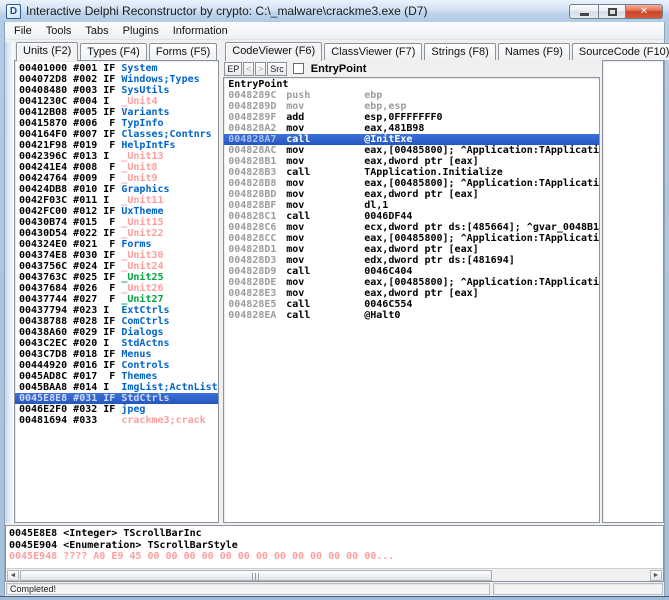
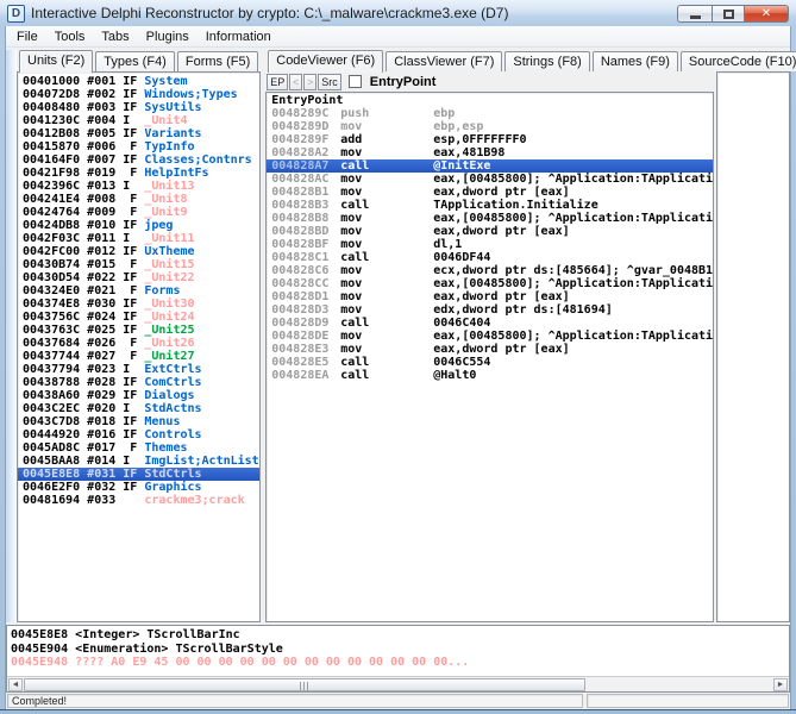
  D
  Interactive Delphi Reconstructor by crypto: C:\_malware\crackme3.exe (D7)
  ✕
  File
  Tools
  Tabs
  Plugins
  Information
  Units (F2)
  Types (F4)
  Forms (F5)
  00401000 #001 IF System
  004072D8 #002 IF Windows;Types
  00408480 #003 IF SysUtils
  0041230C #004 I _Unit4
  00412B08 #005 IF Variants
  00415870 #006 F TypInfo
  004164F0 #007 IF Classes;Contnrs
  00421F98 #019 F HelpIntFs
  0042396C #013 I _Unit13
  004241E4 #008 F _Unit8
  00424764 #009 F _Unit9
- 00424DB8 #010 IF Graphics
+ 00424DB8 #010 IF jpeg
  0042F03C #011 I _Unit11
  0042FC00 #012 IF UxTheme
  00430B74 #015 F _Unit15
  00430D54 #022 IF _Unit22
  004324E0 #021 F Forms
  004374E8 #030 IF _Unit30
  0043756C #024 IF _Unit24
  0043763C #025 IF _Unit25
  00437684 #026 F _Unit26
  00437744 #027 F _Unit27
  00437794 #023 I ExtCtrls
  00438788 #028 IF ComCtrls
  00438A60 #029 IF Dialogs
  0043C2EC #020 I StdActns
  0043C7D8 #018 IF Menus
  00444920 #016 IF Controls
  0045AD8C #017 F Themes
  0045BAA8 #014 I ImgList;ActnList
  0045E8E8 #031 IF StdCtrls
- 0046E2F0 #032 IF jpeg
+ 0046E2F0 #032 IF Graphics
  00481694 #033 crackme3;crack
  CodeViewer (F6)
  ClassViewer (F7)
  Strings (F8)
  Names (F9)
  SourceCode (F10)
  EP
  <
  >
  Src
  EntryPoint
  EntryPoint
  0048289C
  push
  ebp
  0048289D
  mov
  ebp,esp
  0048289F
  add
  esp,0FFFFFFF0
  004828A2
  mov
  eax,481B98
  004828A7
  call
  @InitExe
  004828AC
  mov
  eax,[00485800]; ^Application:TApplicati
  004828B1
  mov
  eax,dword ptr [eax]
  004828B3
  call
  TApplication.Initialize
  004828B8
  mov
  eax,[00485800]; ^Application:TApplicati
  004828BD
  mov
  eax,dword ptr [eax]
  004828BF
  mov
  dl,1
  004828C1
  call
  0046DF44
  004828C6
  mov
  ecx,dword ptr ds:[485664]; ^gvar_0048B1
  004828CC
  mov
  eax,[00485800]; ^Application:TApplicati
  004828D1
  mov
  eax,dword ptr [eax]
  004828D3
  mov
  edx,dword ptr ds:[481694]
  004828D9
  call
  0046C404
  004828DE
  mov
  eax,[00485800]; ^Application:TApplicati
  004828E3
  mov
  eax,dword ptr [eax]
  004828E5
  call
  0046C554
  004828EA
  call
  @Halt0
  0045E8E8 <Integer> TScrollBarInc
  0045E904 <Enumeration> TScrollBarStyle
  0045E948 ???? A0 E9 45 00 00 00 00 00 00 00 00 00 00 00 00 00...
  Completed!
